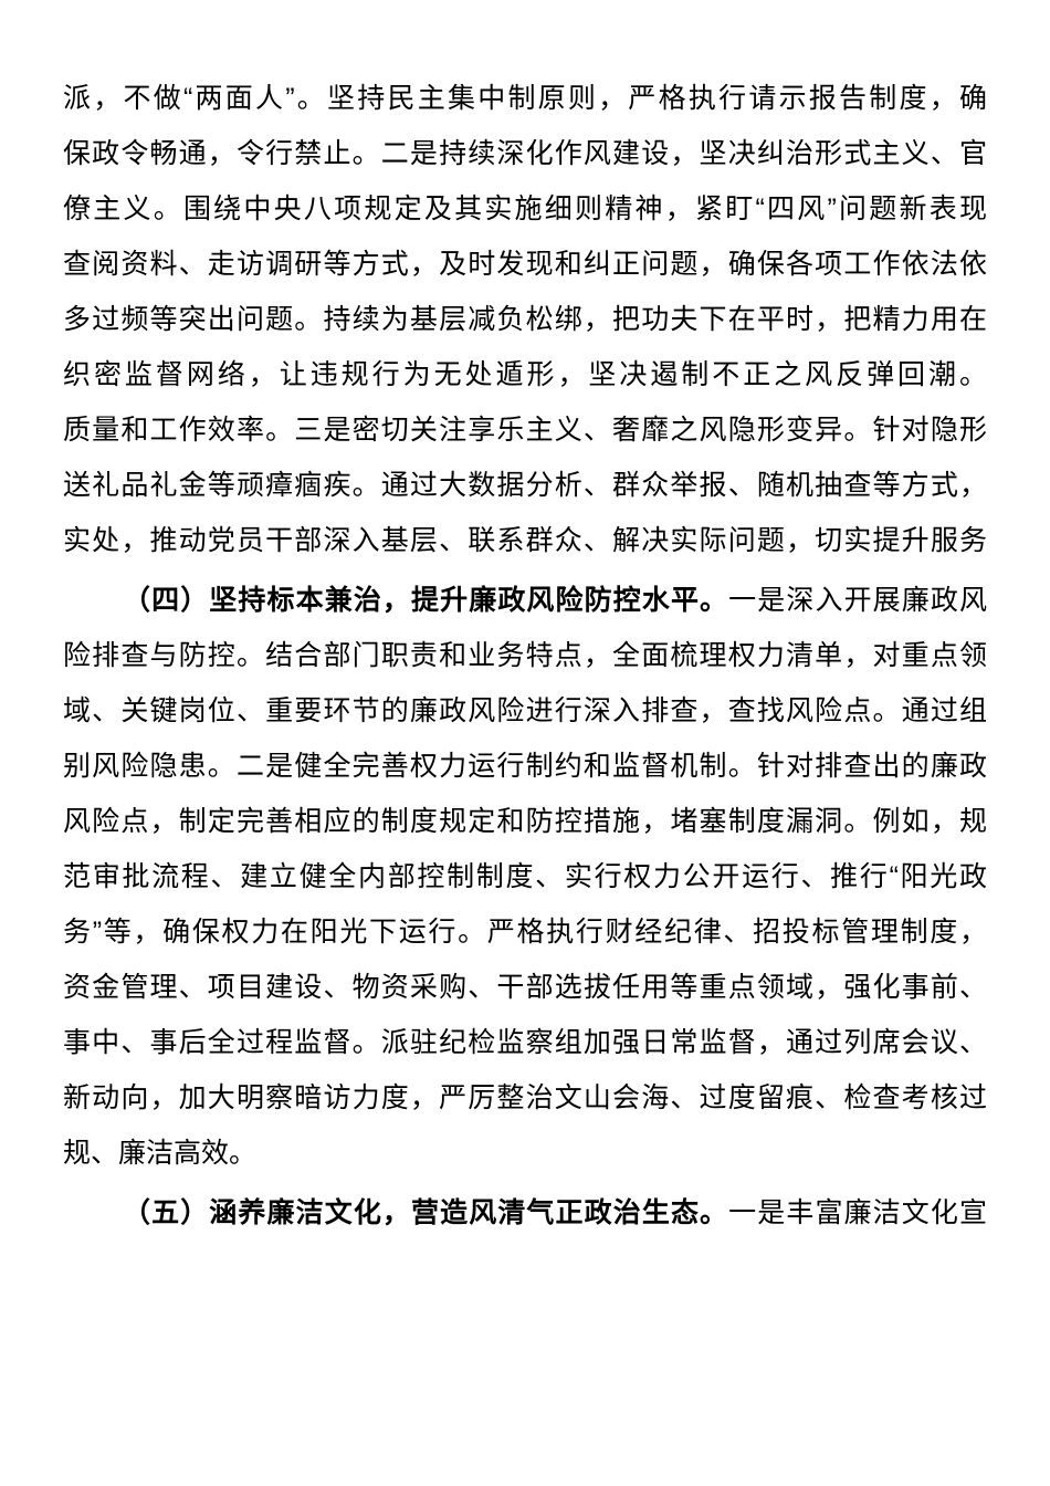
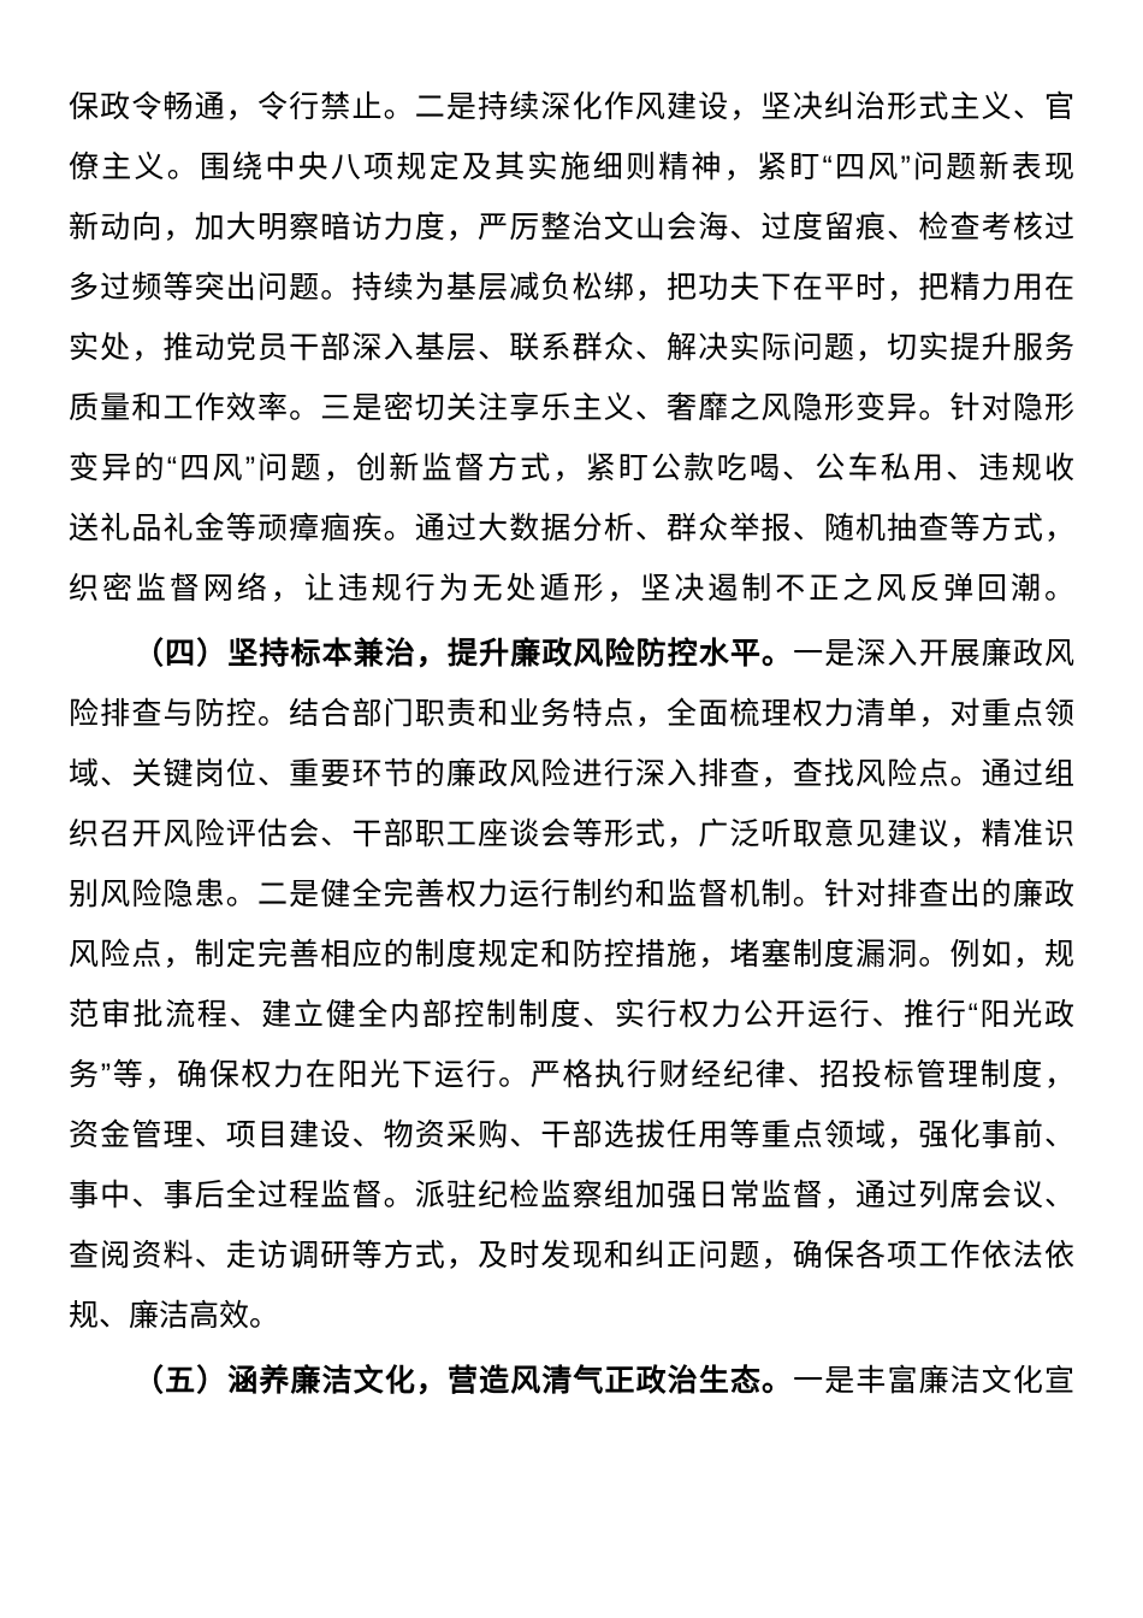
- 派，不做“两面人”。坚持民主集中制原则，严格执行请示报告制度，确
  保政令畅通，令行禁止。二是持续深化作风建设，坚决纠治形式主义、官
  僚主义。围绕中央八项规定及其实施细则精神，紧盯“四风”问题新表现
- 查阅资料、走访调研等方式，及时发现和纠正问题，确保各项工作依法依
+ 新动向，加大明察暗访力度，严厉整治文山会海、过度留痕、检查考核过
  多过频等突出问题。持续为基层减负松绑，把功夫下在平时，把精力用在
- 织密监督网络，让违规行为无处遁形，坚决遏制不正之风反弹回潮。
+ 实处，推动党员干部深入基层、联系群众、解决实际问题，切实提升服务
  质量和工作效率。三是密切关注享乐主义、奢靡之风隐形变异。针对隐形
+ 变异的“四风”问题，创新监督方式，紧盯公款吃喝、公车私用、违规收
  送礼品礼金等顽瘴痼疾。通过大数据分析、群众举报、随机抽查等方式，
- 实处，推动党员干部深入基层、联系群众、解决实际问题，切实提升服务
+ 织密监督网络，让违规行为无处遁形，坚决遏制不正之风反弹回潮。
  （四）坚持标本兼治，提升廉政风险防控水平。一是深入开展廉政风
  险排查与防控。结合部门职责和业务特点，全面梳理权力清单，对重点领
  域、关键岗位、重要环节的廉政风险进行深入排查，查找风险点。通过组
+ 织召开风险评估会、干部职工座谈会等形式，广泛听取意见建议，精准识
  别风险隐患。二是健全完善权力运行制约和监督机制。针对排查出的廉政
  风险点，制定完善相应的制度规定和防控措施，堵塞制度漏洞。例如，规
  范审批流程、建立健全内部控制制度、实行权力公开运行、推行“阳光政
  务”等，确保权力在阳光下运行。严格执行财经纪律、招投标管理制度，
  资金管理、项目建设、物资采购、干部选拔任用等重点领域，强化事前、
  事中、事后全过程监督。派驻纪检监察组加强日常监督，通过列席会议、
- 新动向，加大明察暗访力度，严厉整治文山会海、过度留痕、检查考核过
+ 查阅资料、走访调研等方式，及时发现和纠正问题，确保各项工作依法依
  规、廉洁高效。
  （五）涵养廉洁文化，营造风清气正政治生态。一是丰富廉洁文化宣
